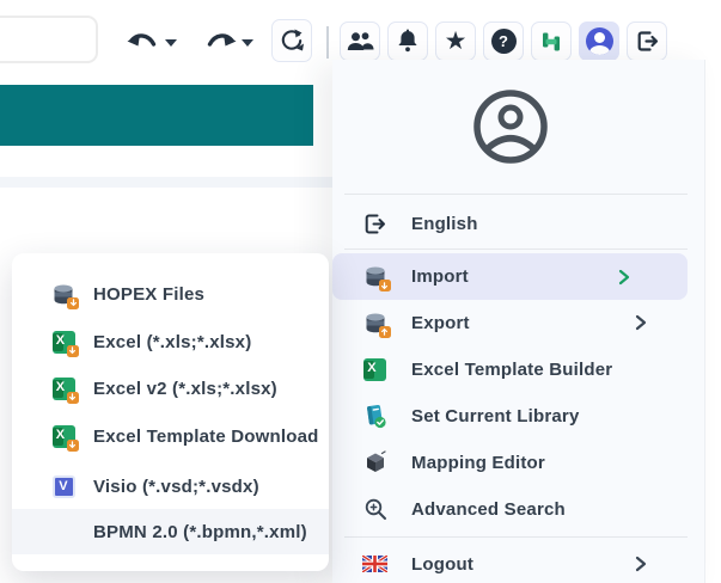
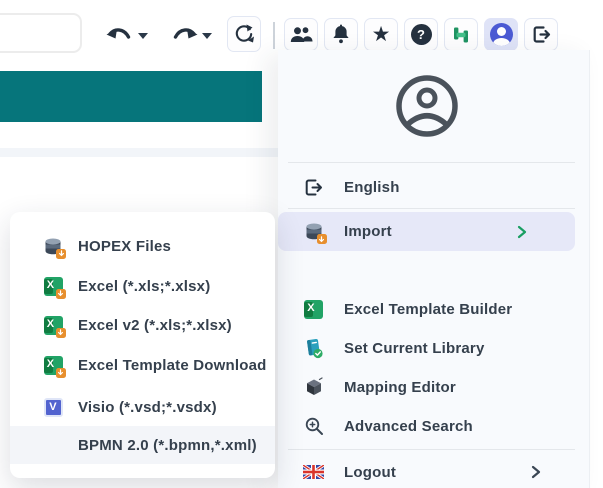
  ★
  ?
  English
  Import
- Export
  X
  Excel Template Builder
  Set Current Library
  Mapping Editor
  Advanced Search
  Logout
  HOPEX Files
  X
  Excel (*.xls;*.xlsx)
  X
  Excel v2 (*.xls;*.xlsx)
  X
  Excel Template Download
  V
  Visio (*.vsd;*.vsdx)
  BPMN 2.0 (*.bpmn,*.xml)
